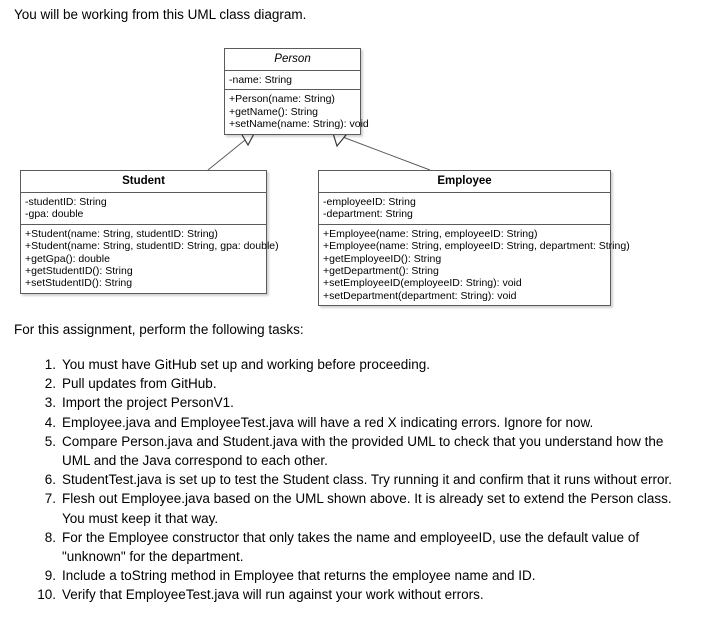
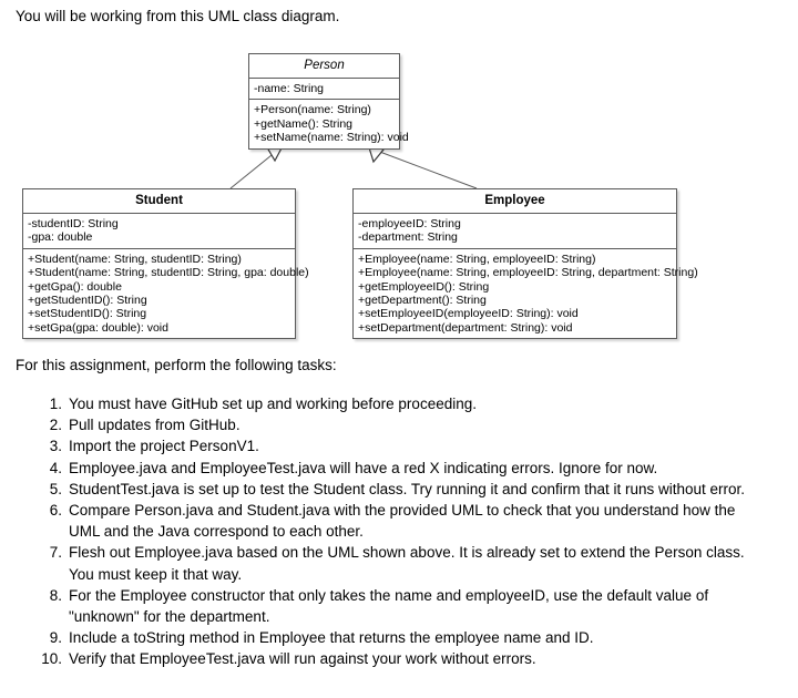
  You will be working from this UML class diagram.
  Person
  -name: String
  +Person(name: String)
  +getName(): String
  +setName(name: String): void
  Student
  -studentID: String
  -gpa: double
  +Student(name: String, studentID: String)
  +Student(name: String, studentID: String, gpa: double)
  +getGpa(): double
  +getStudentID(): String
  +setStudentID(): String
+ +setGpa(gpa: double): void
  Employee
  -employeeID: String
  -department: String
  +Employee(name: String, employeeID: String)
  +Employee(name: String, employeeID: String, department: String)
  +getEmployeeID(): String
  +getDepartment(): String
  +setEmployeeID(employeeID: String): void
  +setDepartment(department: String): void
  For this assignment, perform the following tasks:
  1.
  You must have GitHub set up and working before proceeding.
  2.
  Pull updates from GitHub.
  3.
  Import the project PersonV1.
  4.
  Employee.java and EmployeeTest.java will have a red X indicating errors. Ignore for now.
  5.
- Compare Person.java and Student.java with the provided UML to check that you understand how the UML and the Java correspond to each other.
+ StudentTest.java is set up to test the Student class. Try running it and confirm that it runs without error.
  6.
- StudentTest.java is set up to test the Student class. Try running it and confirm that it runs without error.
+ Compare Person.java and Student.java with the provided UML to check that you understand how the UML and the Java correspond to each other.
  7.
  Flesh out Employee.java based on the UML shown above. It is already set to extend the Person class. You must keep it that way.
  8.
  For the Employee constructor that only takes the name and employeeID, use the default value of "unknown" for the department.
  9.
  Include a toString method in Employee that returns the employee name and ID.
  10.
  Verify that EmployeeTest.java will run against your work without errors.
